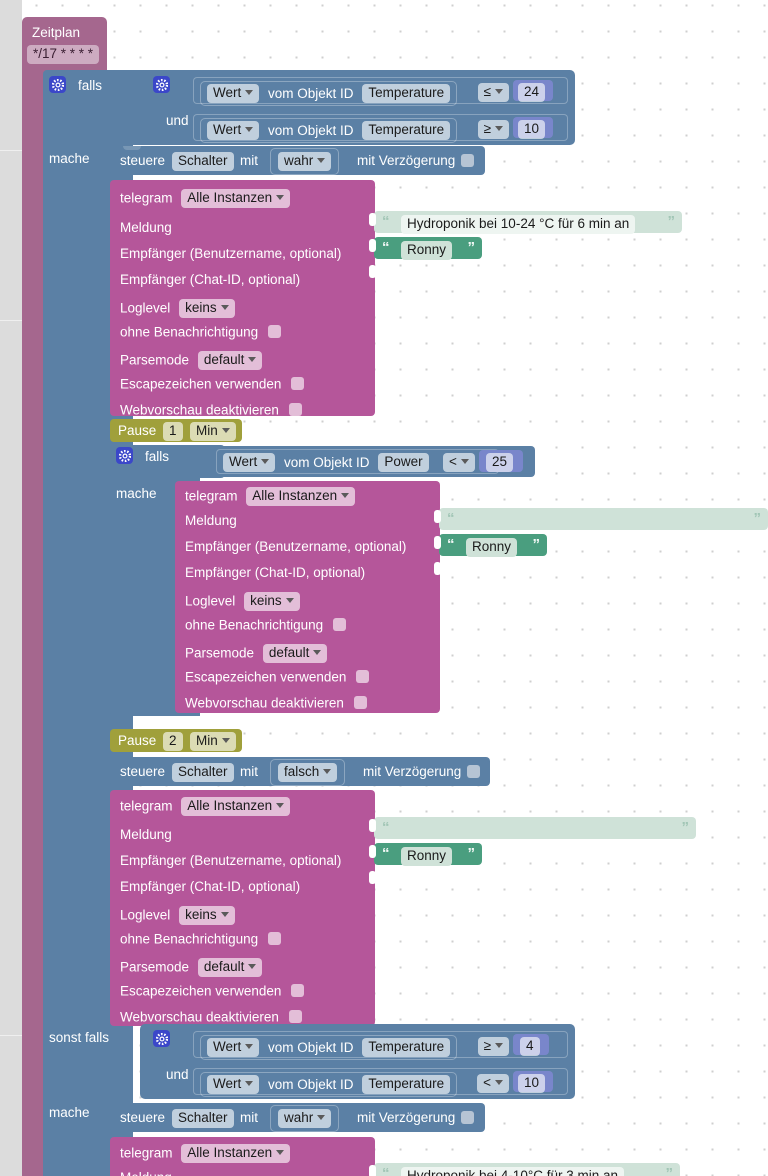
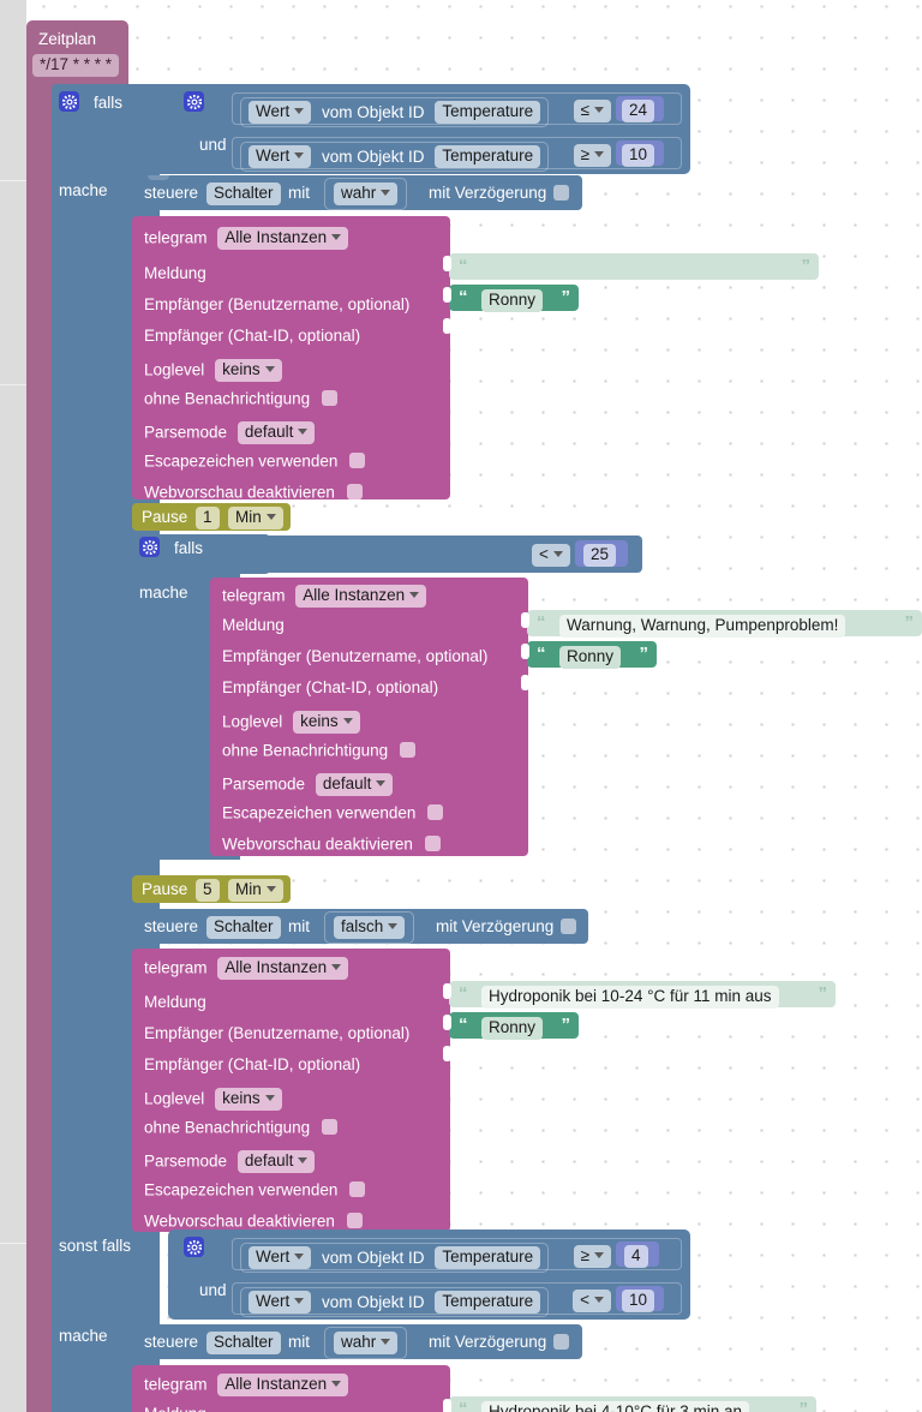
  Zeitplan
  */17 * * * *
  falls
  und
  Wert vom Objekt ID Temperature
  ≤
  24
  Wert vom Objekt ID Temperature
  ≥
  10
  mache
  steuere
  Schalter
  mit
  wahr
  mit Verzögerung
  telegram Alle Instanzen
  Meldung
  Empfänger (Benutzername, optional)
  Empfänger (Chat-ID, optional)
  Loglevel keins
  ohne Benachrichtigung
  Parsemode default
  Escapezeichen verwenden
  Webvorschau deaktivieren
  “
- Hydroponik bei 10-24 °C für 6 min an
  ”
  “
  Ronny
  ”
  Pause
  1
  Min
  falls
- Wert vom Objekt ID Power
  <
  25
  mache
  telegram Alle Instanzen
  Meldung
  Empfänger (Benutzername, optional)
  Empfänger (Chat-ID, optional)
  Loglevel keins
  ohne Benachrichtigung
  Parsemode default
  Escapezeichen verwenden
  Webvorschau deaktivieren
  “
+ Warnung, Warnung, Pumpenproblem!
  ”
  “
  Ronny
  ”
  Pause
- 2
+ 5
  Min
  steuere
  Schalter
  mit
  falsch
  mit Verzögerung
  telegram Alle Instanzen
  Meldung
  Empfänger (Benutzername, optional)
  Empfänger (Chat-ID, optional)
  Loglevel keins
  ohne Benachrichtigung
  Parsemode default
  Escapezeichen verwenden
  Webvorschau deaktivieren
  “
+ Hydroponik bei 10-24 °C für 11 min aus
  ”
  “
  Ronny
  ”
  sonst falls
  und
  Wert vom Objekt ID Temperature
  ≥
  4
  Wert vom Objekt ID Temperature
  <
  10
  mache
  steuere
  Schalter
  mit
  wahr
  mit Verzögerung
  telegram Alle Instanzen
  “
  ”
